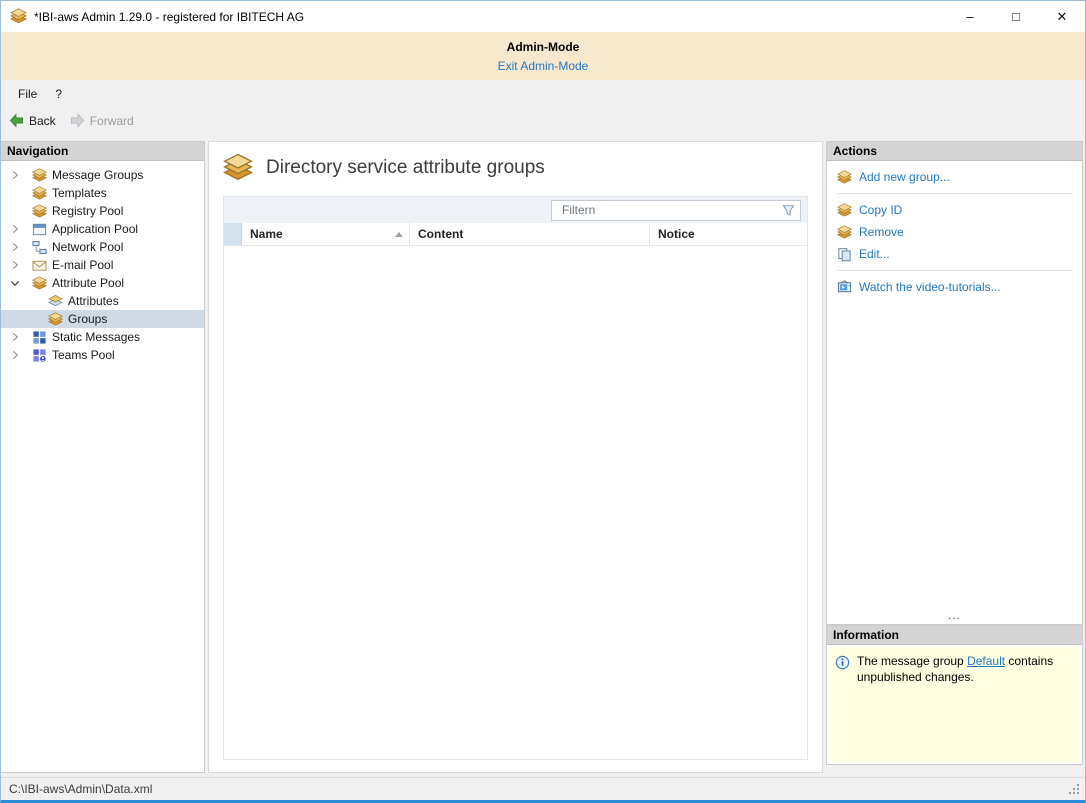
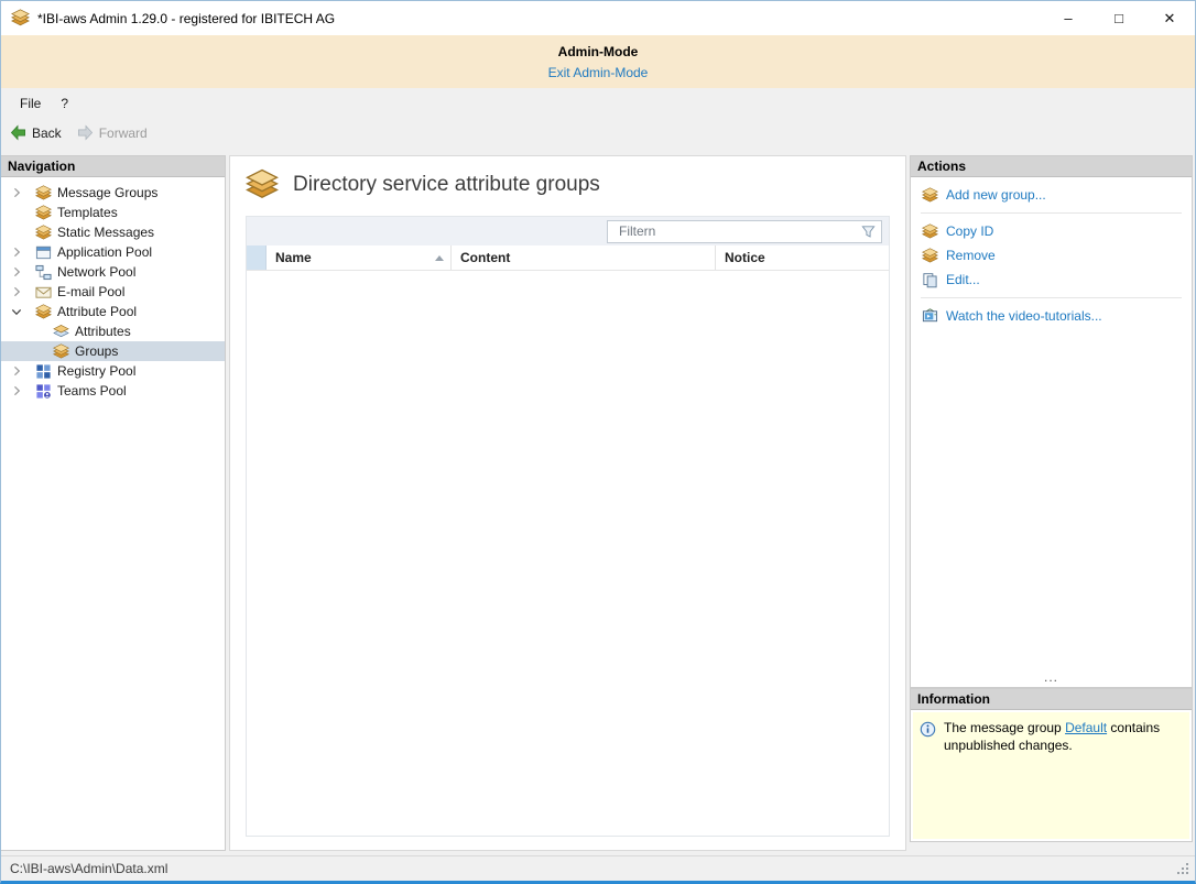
  *IBI-aws Admin 1.29.0 - registered for IBITECH AG
  –
  □
  ✕
  Admin-Mode
  Exit Admin-Mode
  File
  ?
  Back
  Forward
  Navigation
  Message Groups
  Templates
- Registry Pool
+ Static Messages
  Application Pool
  Network Pool
  E-mail Pool
  Attribute Pool
  Attributes
  Groups
- Static Messages
+ Registry Pool
  Teams Pool
  Directory service attribute groups
  Filtern
  Name
  Content
  Notice
  Actions
  Add new group...
  Copy ID
  Remove
  Edit...
  Watch the video-tutorials...
  ...
  Information
  The message group Default contains unpublished changes.
  C:\IBI-aws\Admin\Data.xml
